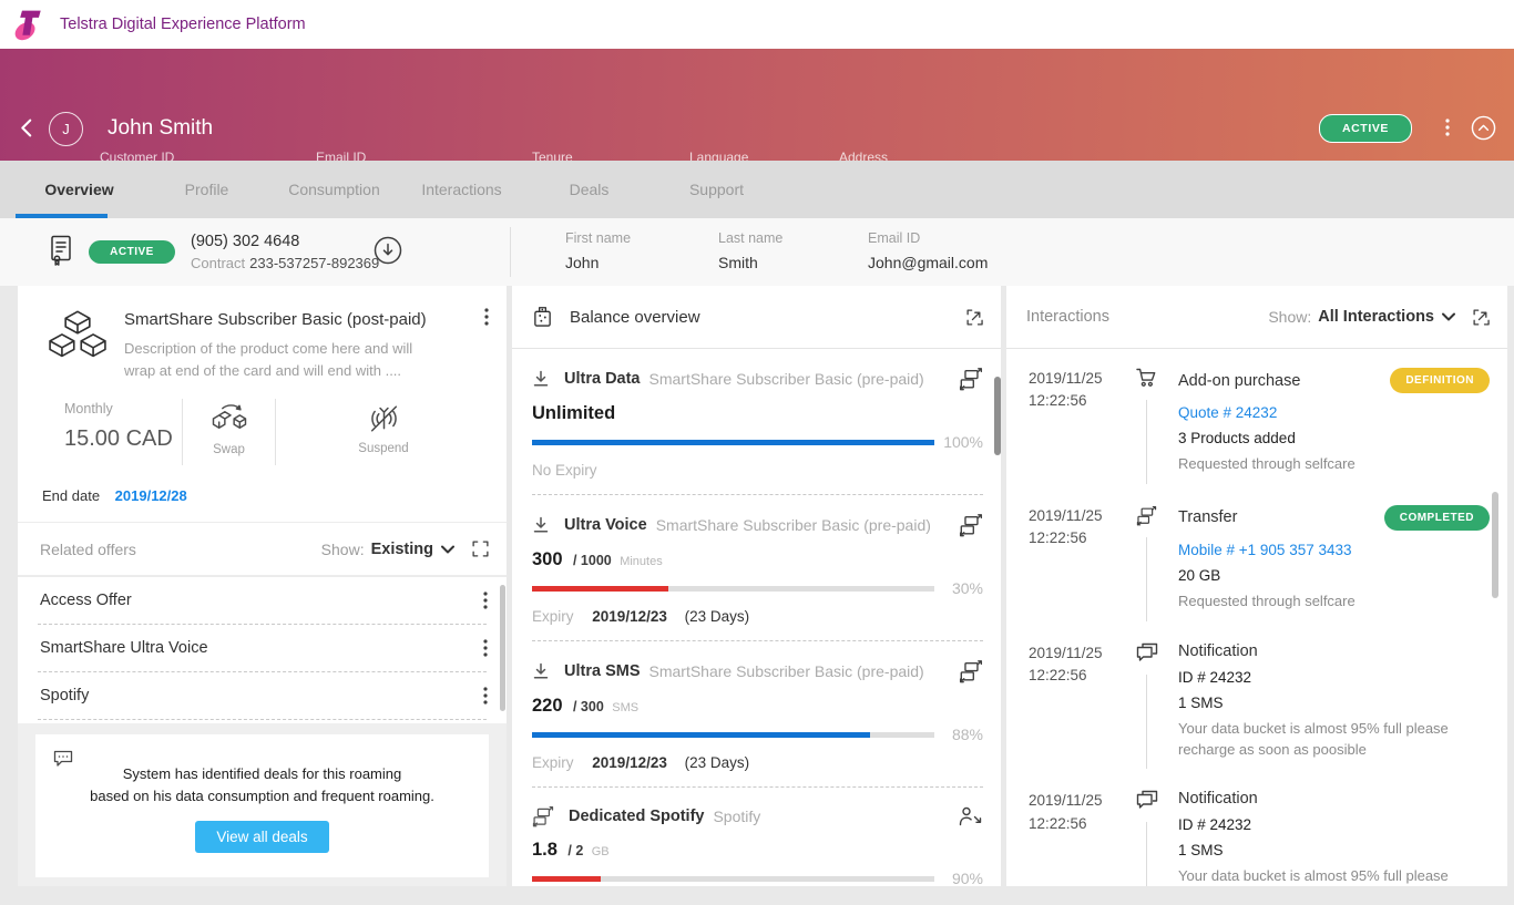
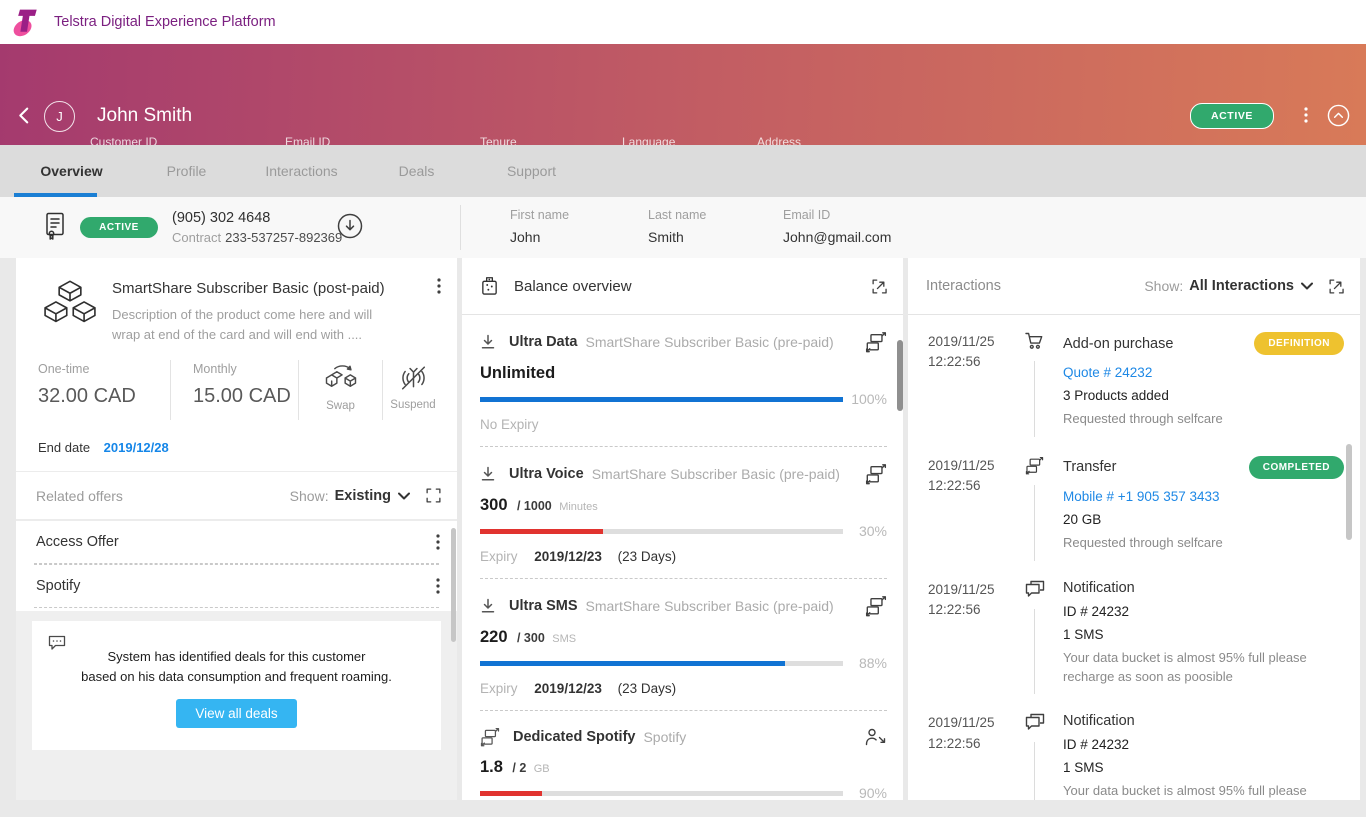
  Telstra Digital Experience Platform
  J
  John Smith
  Customer ID
  Email ID
  Tenure
  Language
  Address
  ACTIVE
  Overview
  Profile
- Consumption
  Interactions
  Deals
  Support
  ACTIVE
  (905) 302 4648
  Contract 233-537257-892369
  First name
  John
  Last name
  Smith
  Email ID
  John@gmail.com
  SmartShare Subscriber Basic (post-paid)
  Description of the product come here and will wrap at end of the card and will end with ....
+ One-time
+ 32.00 CAD
  Monthly
  15.00 CAD
  Swap
  Suspend
  End date 2019/12/28
  Related offers
  Show:
  Existing
  Access Offer
- SmartShare Ultra Voice
  Spotify
- System has identified deals for this roaming
+ System has identified deals for this customer
  based on his data consumption and frequent roaming.
  View all deals
  Balance overview
  Ultra Data
  SmartShare Subscriber Basic (pre-paid)
  Unlimited
  100%
  No Expiry
  Ultra Voice
  SmartShare Subscriber Basic (pre-paid)
  300 / 1000 Minutes
  30%
  Expiry 2019/12/23 (23 Days)
  Ultra SMS
  SmartShare Subscriber Basic (pre-paid)
  220 / 300 SMS
  88%
  Expiry 2019/12/23 (23 Days)
  Dedicated Spotify
  Spotify
  1.8 / 2 GB
  90%
  Interactions
  Show:
  All Interactions
  2019/11/25
  12:22:56
  Add-on purchase
  DEFINITION
  Quote # 24232
  3 Products added
  Requested through selfcare
  2019/11/25
  12:22:56
  Transfer
  COMPLETED
  Mobile # +1 905 357 3433
  20 GB
  Requested through selfcare
  2019/11/25
  12:22:56
  Notification
  ID # 24232
  1 SMS
  Your data bucket is almost 95% full please recharge as soon as poosible
  2019/11/25
  12:22:56
  Notification
  ID # 24232
  1 SMS
